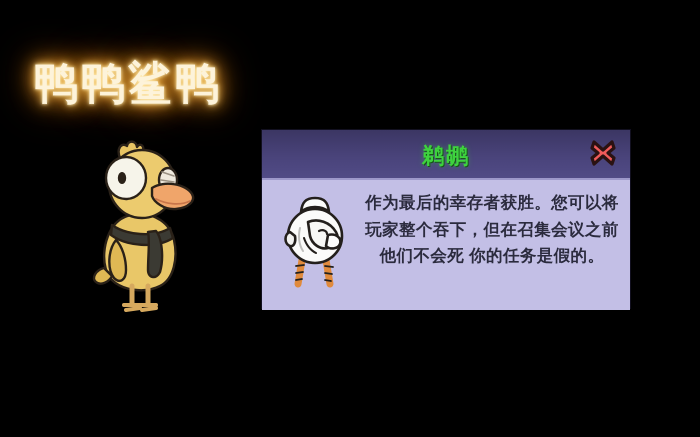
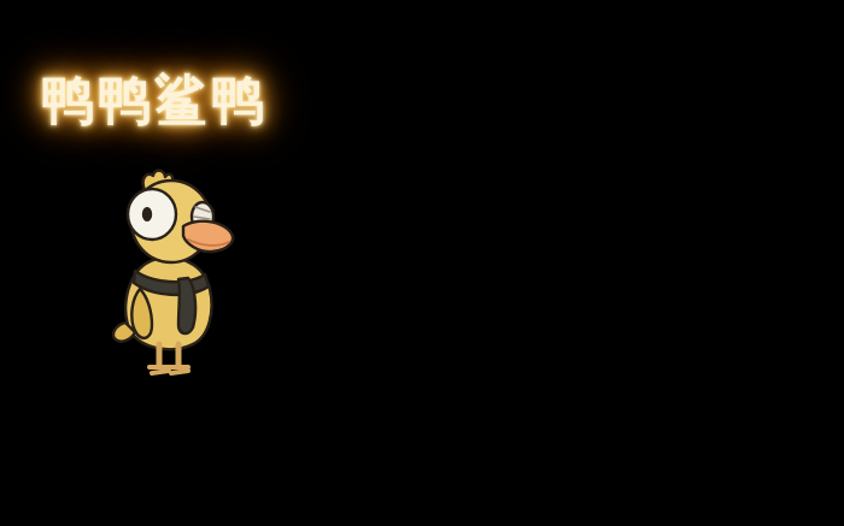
  鸭鸭鲨鸭
- 鹈鹕
- 作为最后的幸存者获胜。您可以将玩家整个吞下，但在召集会议之前他们不会死 你的任务是假的。
